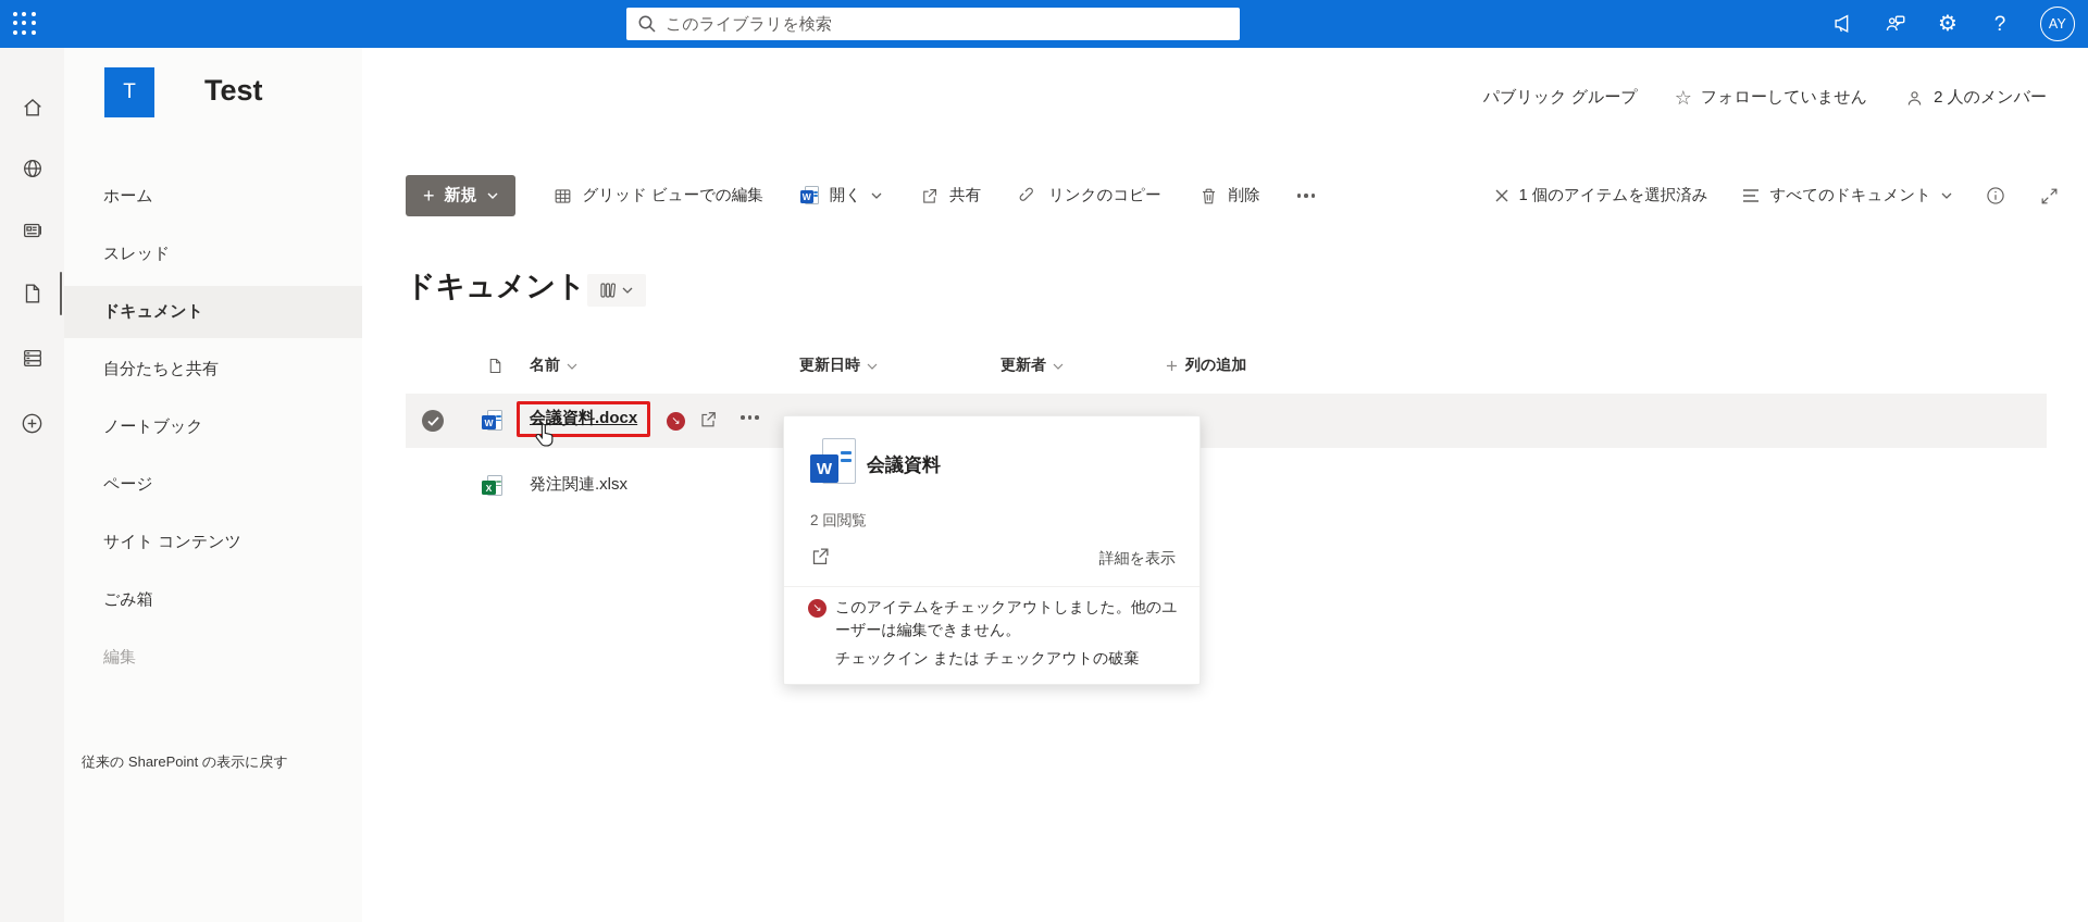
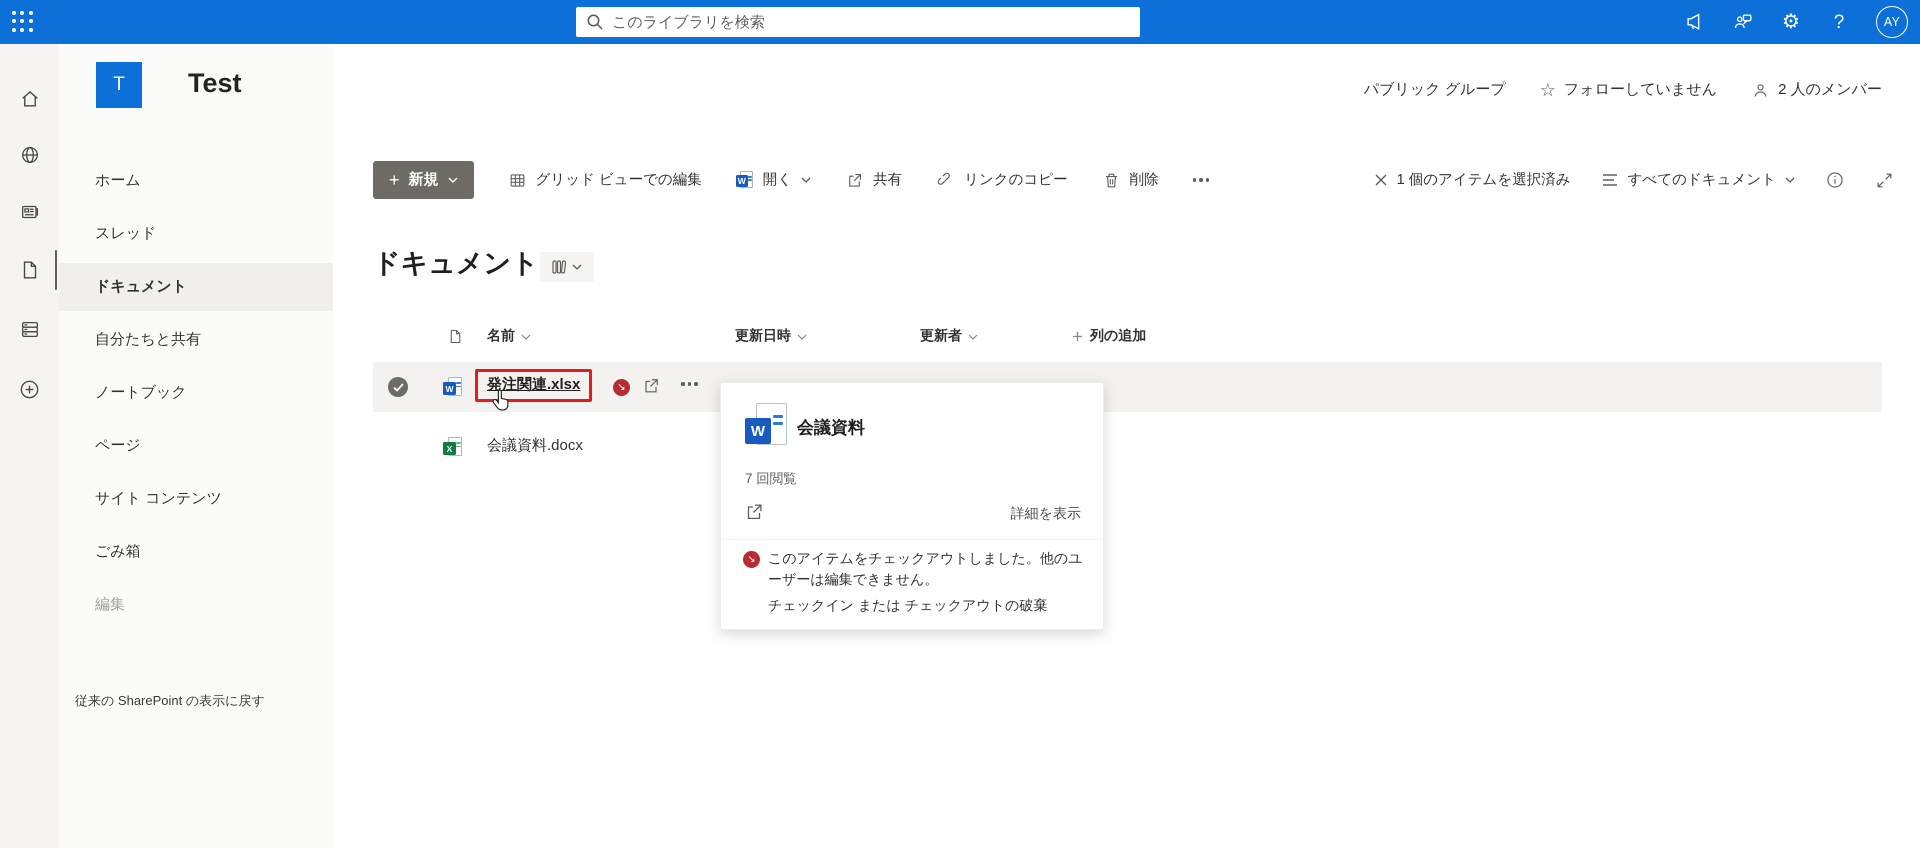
  このライブラリを検索
  ⚙
  ?
  AY
  ホーム
  スレッド
  ドキュメント
  自分たちと共有
  ノートブック
  ページ
  サイト コンテンツ
  ごみ箱
  編集
  従来の SharePoint の表示に戻す
  T
  Test
  パブリック グループ
  ☆
  フォローしていません
  2 人のメンバー
  +
  新規
  グリッド ビューでの編集
  W
  開く
  共有
  リンクのコピー
  削除
  1 個のアイテムを選択済み
  すべてのドキュメント
  ドキュメント
  名前
  更新日時
  更新者
  列の追加
  W
- 会議資料.docx
+ 発注関連.xlsx
  ↘
  X
- 発注関連.xlsx
+ 会議資料.docx
  W
  会議資料
- 2 回閲覧
+ 7 回閲覧
  詳細を表示
  ↘
  このアイテムをチェックアウトしました。他のユーザーは編集できません。
  チェックイン または チェックアウトの破棄
